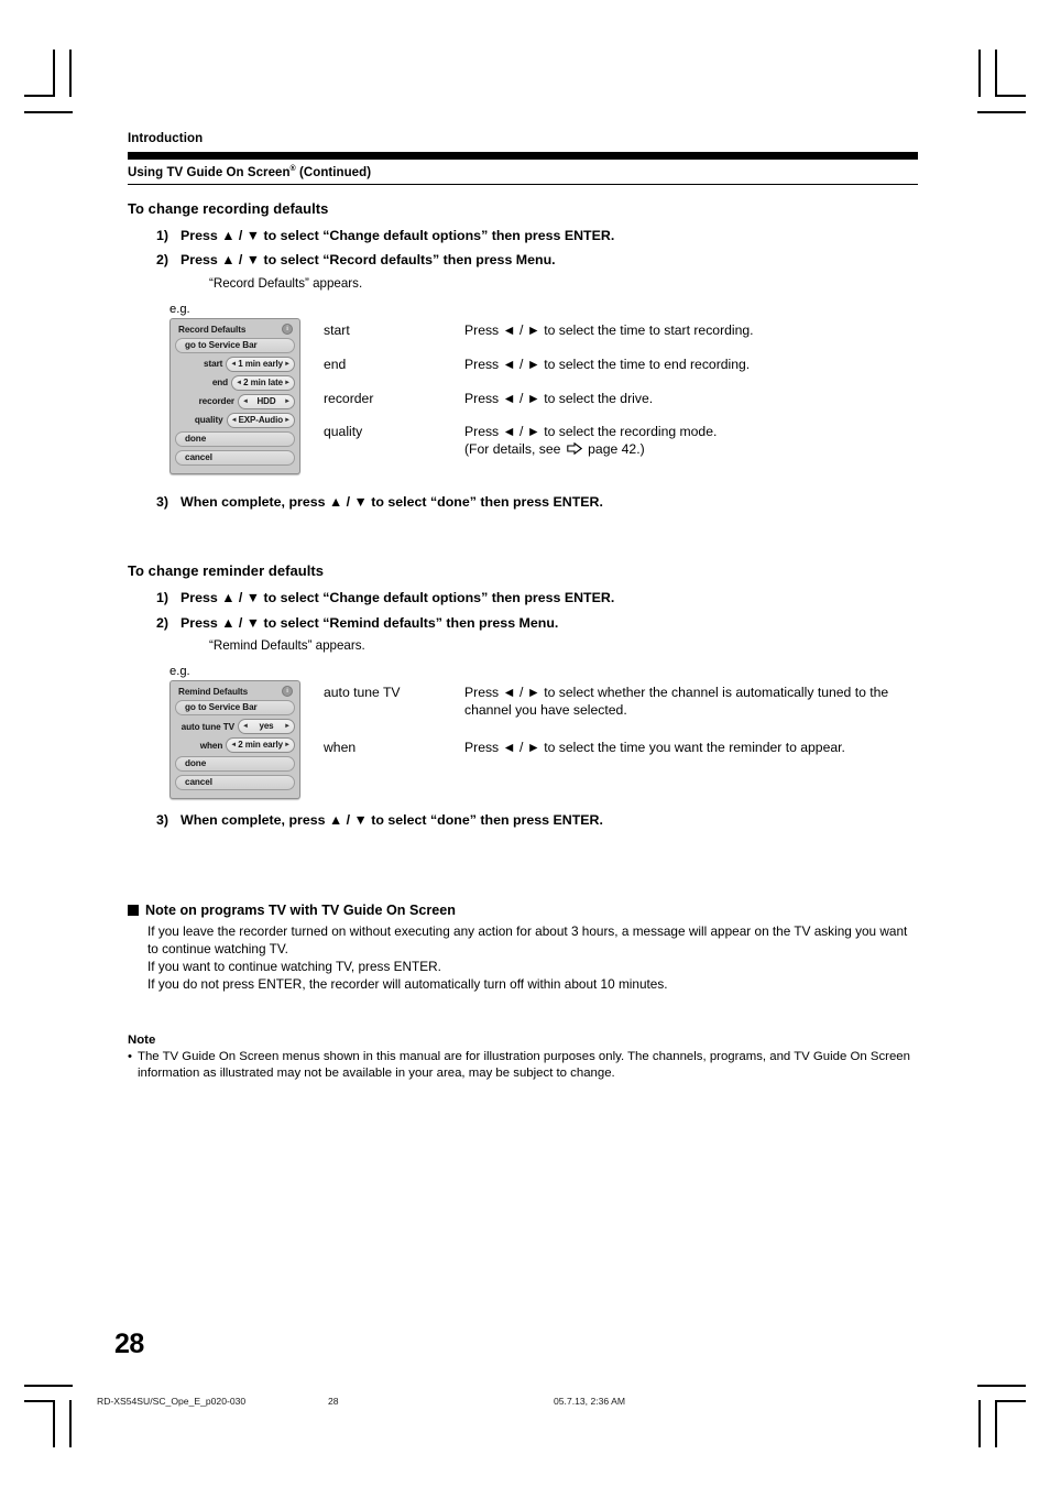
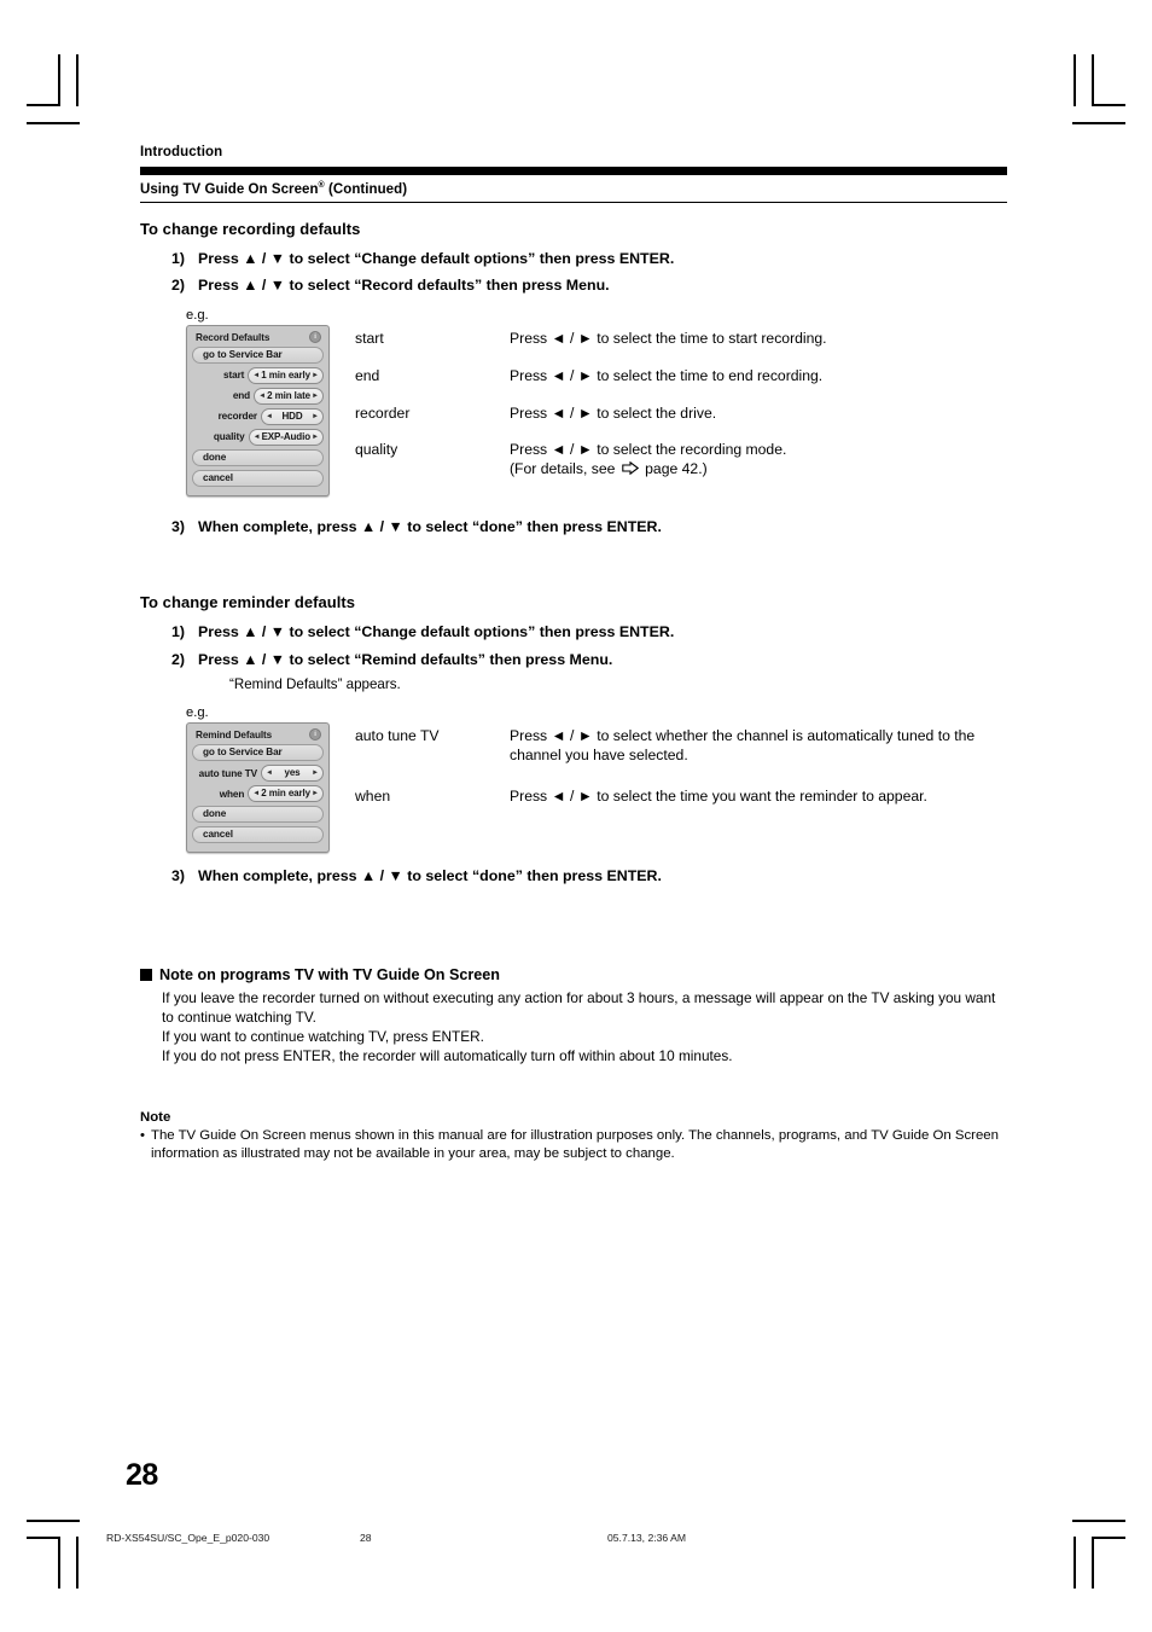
  Introduction
  Using TV Guide On Screen (Continued)
  To change recording defaults
  1)
  Press ▲ / ▼ to select “Change default options” then press ENTER.
  2)
  Press ▲ / ▼ to select “Record defaults” then press Menu.
- “Record Defaults” appears.
  e.g.
  Record Defaults
  go to Service Bar
  start
  1 min early
  end
  2 min late
  recorder
  HDD
  quality
  EXP-Audio
  done
  cancel
  start
  Press ◄ / ► to select the time to start recording.
  end
  Press ◄ / ► to select the time to end recording.
  recorder
  Press ◄ / ► to select the drive.
  quality
  Press ◄ / ► to select the recording mode.
  (For details, see page 42.)
  3)
  When complete, press ▲ / ▼ to select “done” then press ENTER.
  To change reminder defaults
  1)
  Press ▲ / ▼ to select “Change default options” then press ENTER.
  2)
  Press ▲ / ▼ to select “Remind defaults” then press Menu.
  “Remind Defaults” appears.
  e.g.
  Remind Defaults
  go to Service Bar
  auto tune TV
  yes
  when
  2 min early
  done
  cancel
  auto tune TV
  Press ◄ / ► to select whether the channel is automatically tuned to the channel you have selected.
  when
  Press ◄ / ► to select the time you want the reminder to appear.
  3)
  When complete, press ▲ / ▼ to select “done” then press ENTER.
  Note on programs TV with TV Guide On Screen
  If you leave the recorder turned on without executing any action for about 3 hours, a message will appear on the TV asking you want to continue watching TV.
  If you want to continue watching TV, press ENTER.
  If you do not press ENTER, the recorder will automatically turn off within about 10 minutes.
  Note
  •
  The TV Guide On Screen menus shown in this manual are for illustration purposes only. The channels, programs, and TV Guide On Screen information as illustrated may not be available in your area, may be subject to change.
  28
  RD-XS54SU/SC_Ope_E_p020-030
  28
  05.7.13, 2:36 AM
